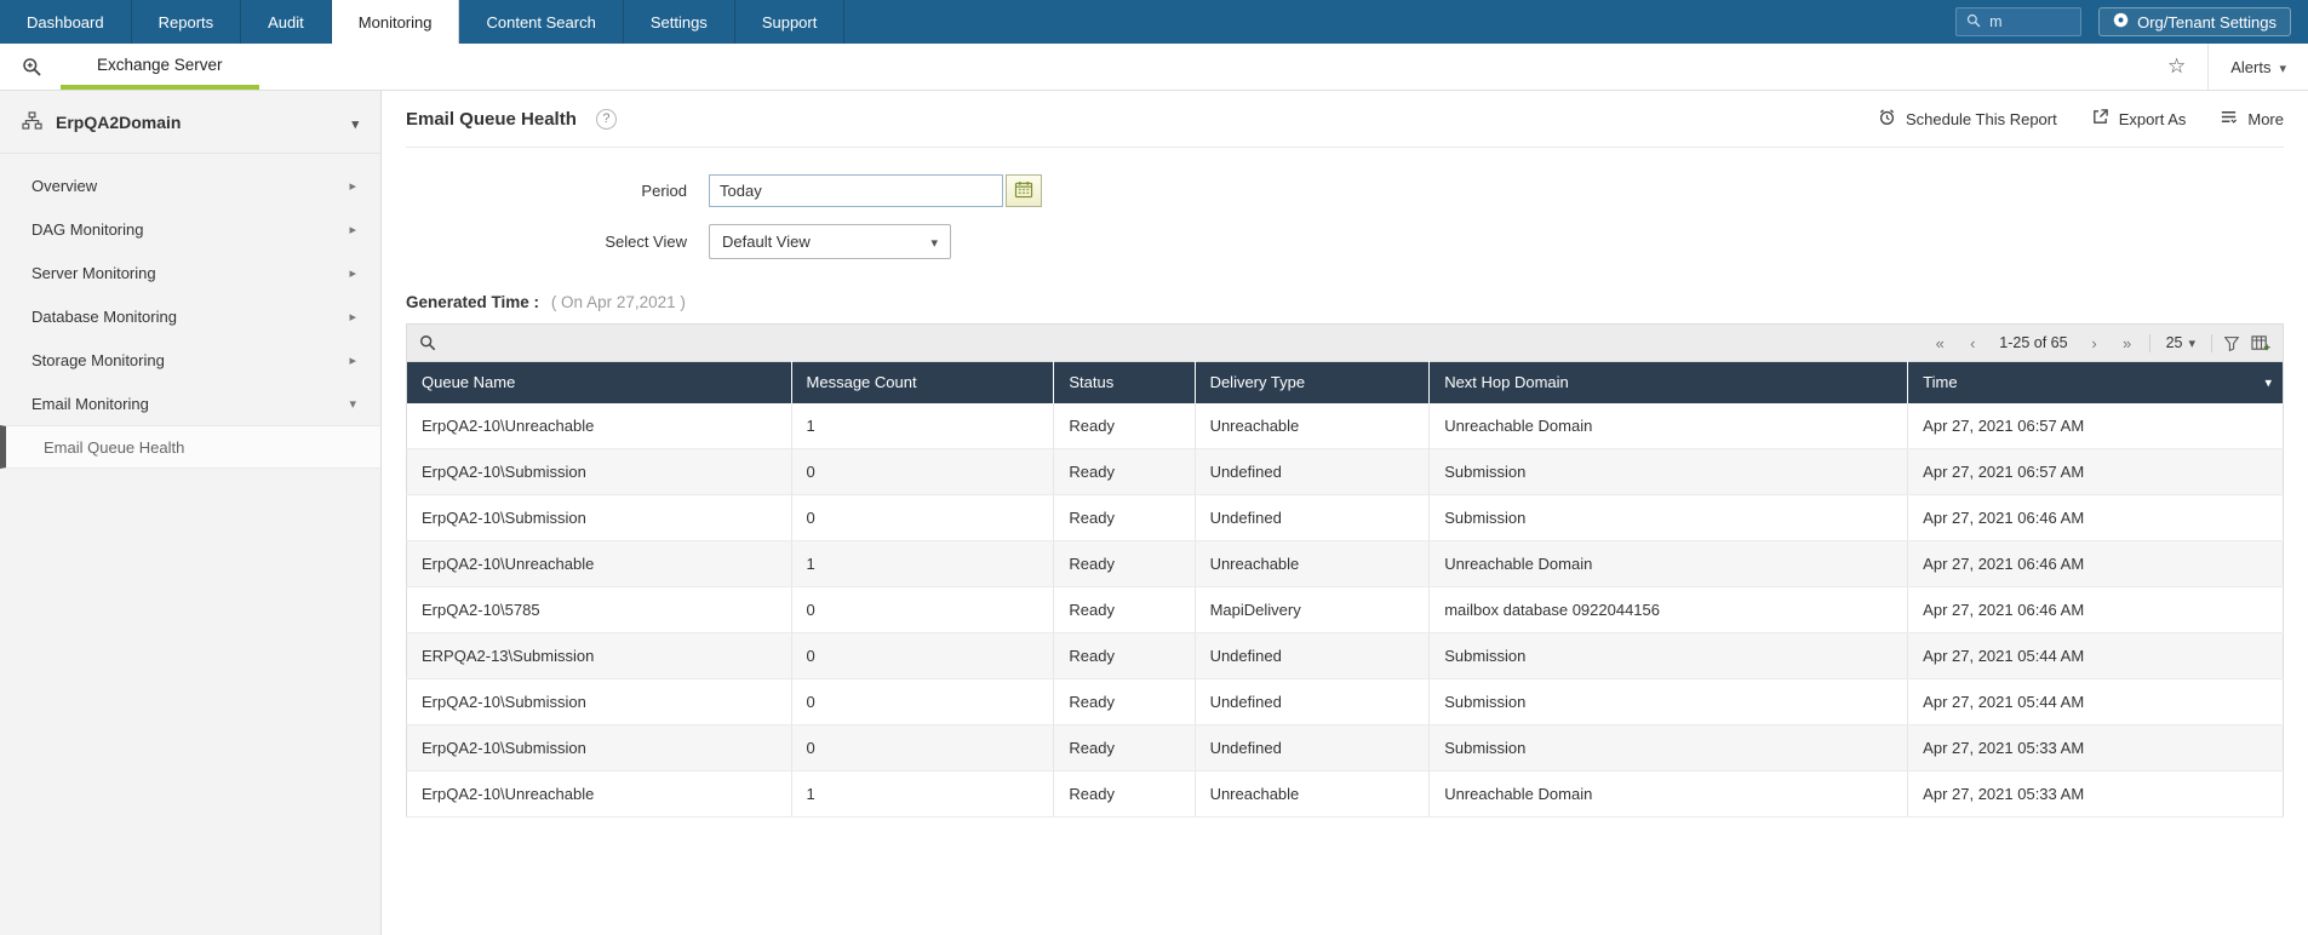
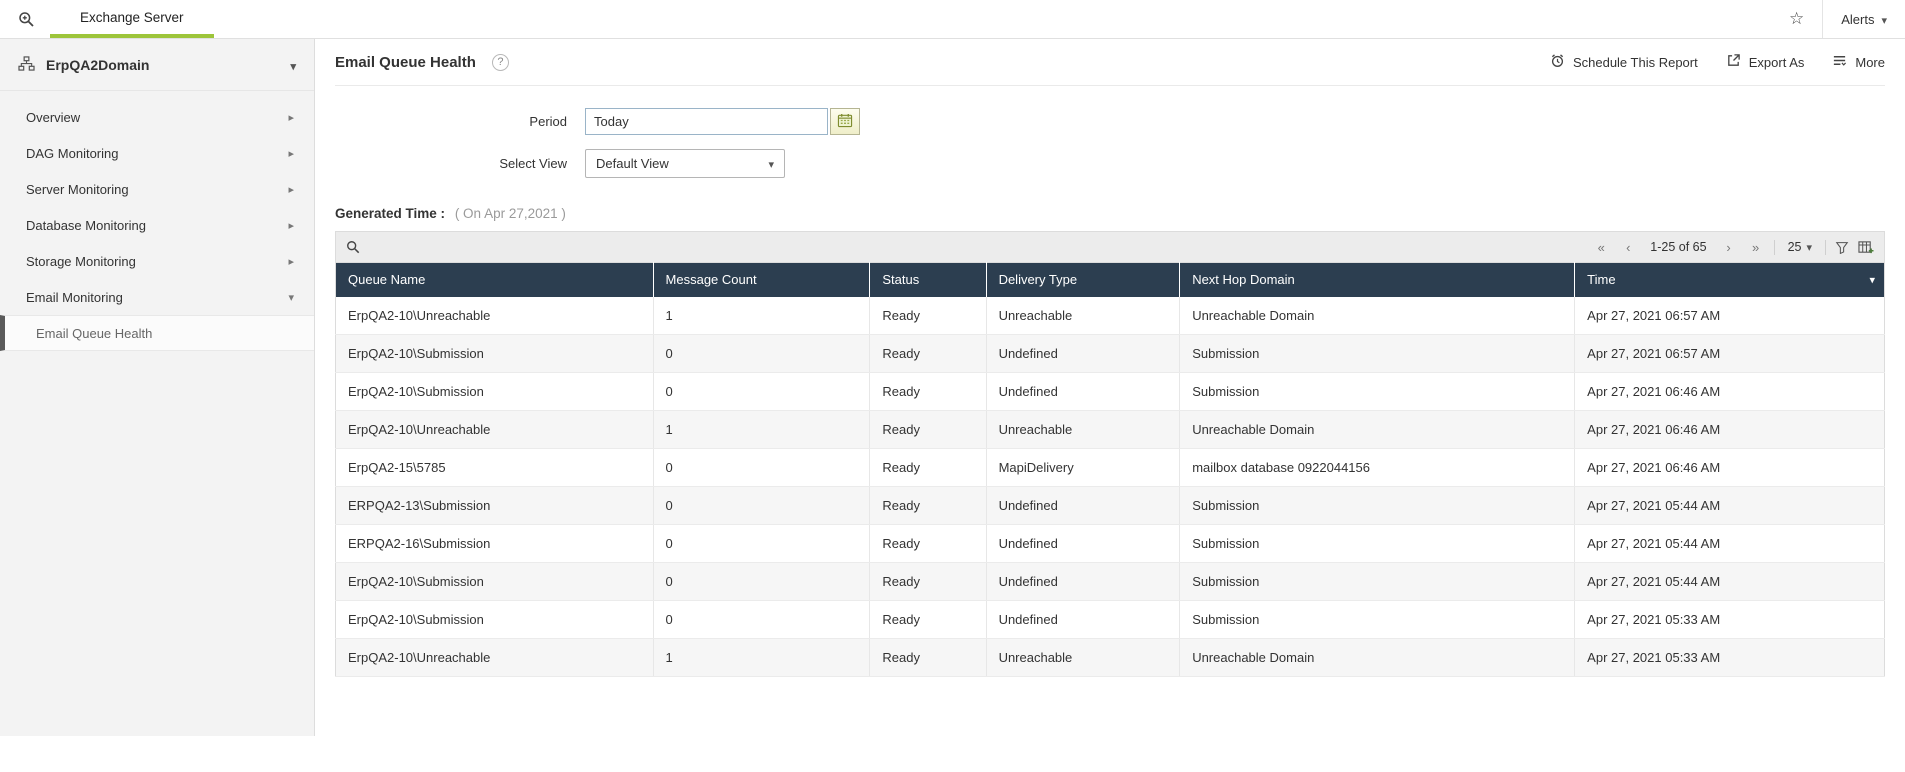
- Dashboard
- Reports
- Audit
- Monitoring
- Content Search
- Settings
- Support
- m
- Org/Tenant Settings
  Exchange Server
  ☆
  Alerts
  ErpQA2Domain
  Overview
  DAG Monitoring
  Server Monitoring
  Database Monitoring
  Storage Monitoring
  Email Monitoring
  Email Queue Health
  Email Queue Health
  ?
  Schedule This Report
  Export As
  More
  Period
  Today
  Select View
  Default View
  Generated Time : ( On Apr 27,2021 )
  «
  ‹
  1-25 of 65
  ›
  »
  25
  Queue Name	Message Count	Status	Delivery Type	Next Hop Domain	Time ▾
  ErpQA2-10\Unreachable	1	Ready	Unreachable	Unreachable Domain	Apr 27, 2021 06:57 AM
  ErpQA2-10\Submission	0	Ready	Undefined	Submission	Apr 27, 2021 06:57 AM
  ErpQA2-10\Submission	0	Ready	Undefined	Submission	Apr 27, 2021 06:46 AM
  ErpQA2-10\Unreachable	1	Ready	Unreachable	Unreachable Domain	Apr 27, 2021 06:46 AM
- ErpQA2-10\5785	0	Ready	MapiDelivery	mailbox database 0922044156	Apr 27, 2021 06:46 AM
+ ErpQA2-15\5785	0	Ready	MapiDelivery	mailbox database 0922044156	Apr 27, 2021 06:46 AM
  ERPQA2-13\Submission	0	Ready	Undefined	Submission	Apr 27, 2021 05:44 AM
+ ERPQA2-16\Submission	0	Ready	Undefined	Submission	Apr 27, 2021 05:44 AM
  ErpQA2-10\Submission	0	Ready	Undefined	Submission	Apr 27, 2021 05:44 AM
  ErpQA2-10\Submission	0	Ready	Undefined	Submission	Apr 27, 2021 05:33 AM
  ErpQA2-10\Unreachable	1	Ready	Unreachable	Unreachable Domain	Apr 27, 2021 05:33 AM
